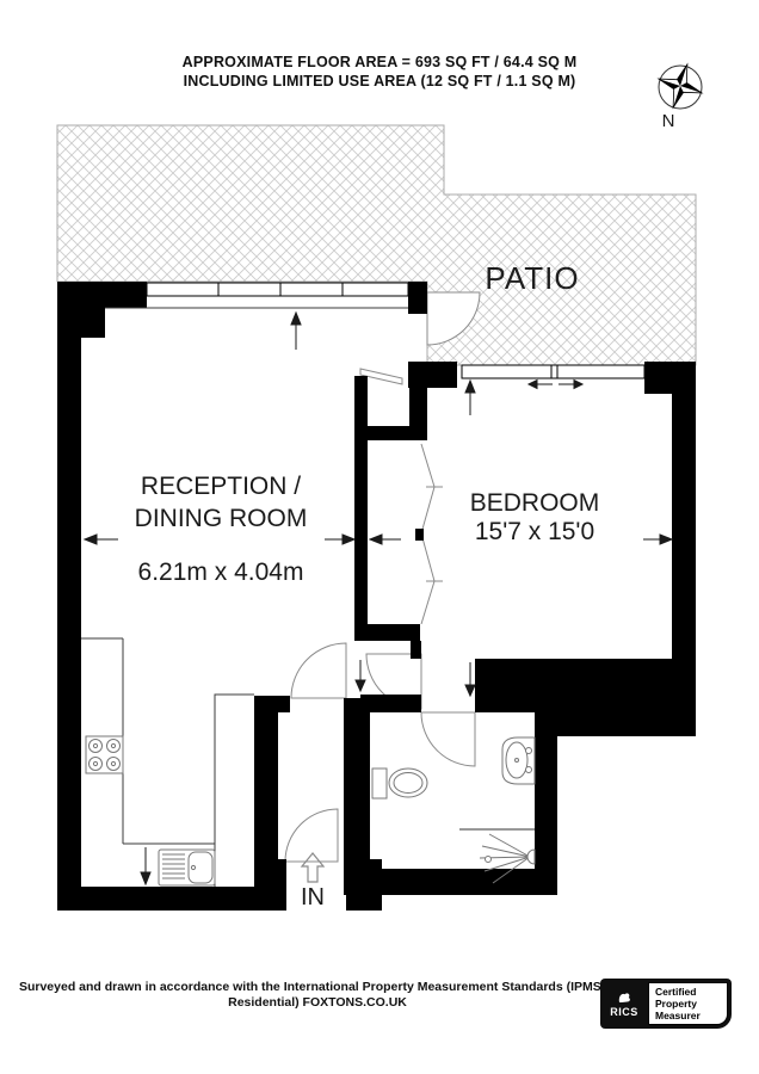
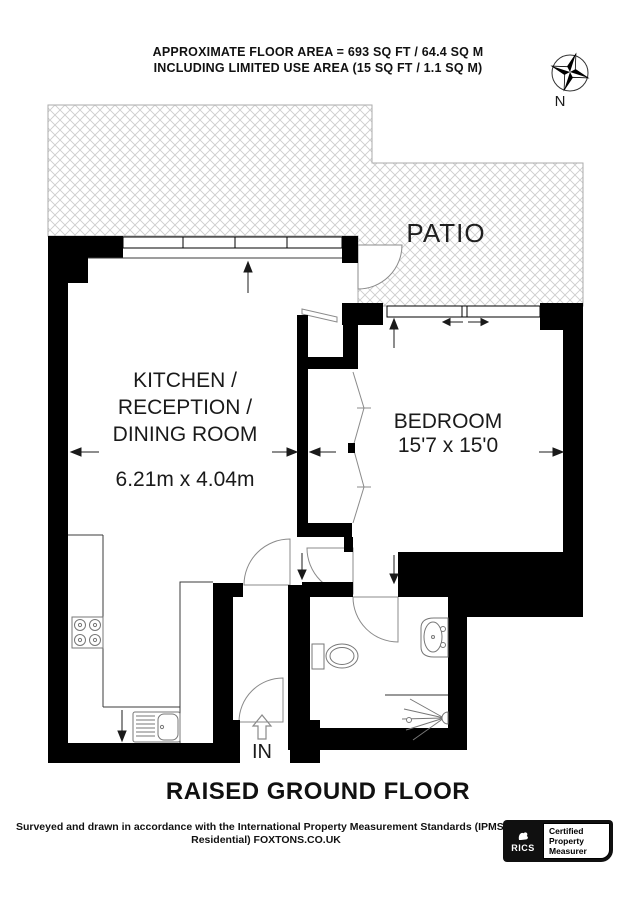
  APPROXIMATE FLOOR AREA = 693 SQ FT / 64.4 SQ M
- INCLUDING LIMITED USE AREA (12 SQ FT / 1.1 SQ M)
+ INCLUDING LIMITED USE AREA (15 SQ FT / 1.1 SQ M)
  PATIO
+ KITCHEN /
  RECEPTION /
  DINING ROOM
  6.21m x 4.04m
  BEDROOM
  15'7 x 15'0
  IN
  N
+ RAISED GROUND FLOOR
  Surveyed and drawn in accordance with the International Property Measurement Standards (IPMS
  Residential) FOXTONS.CO.UK
  RICS
  Certified
  Property
  Measurer
